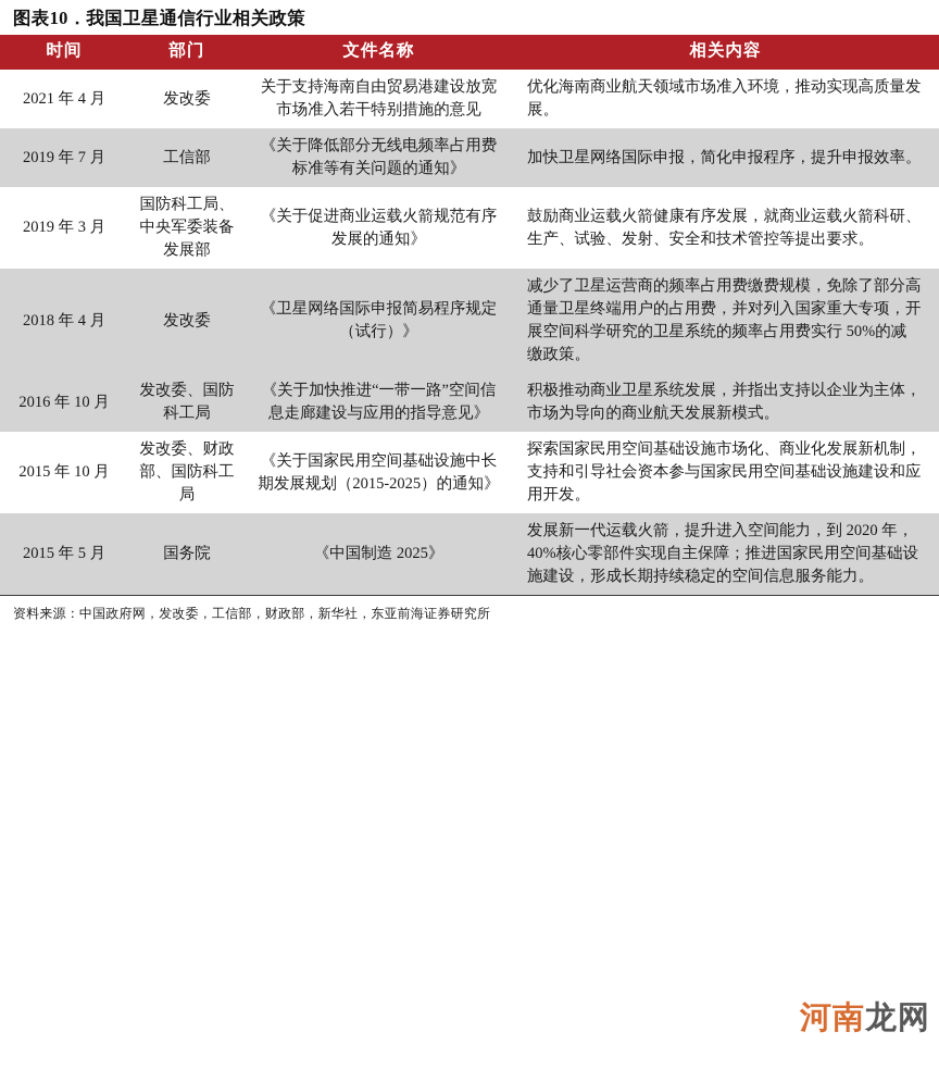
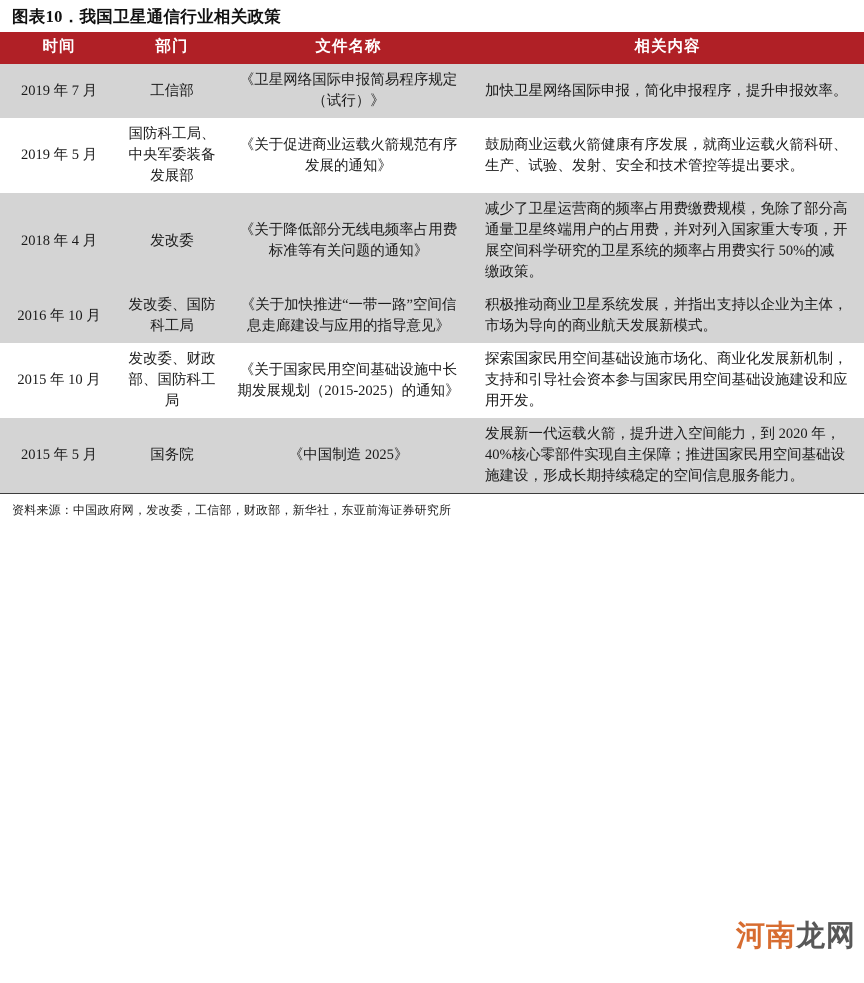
  图表10．我国卫星通信行业相关政策
  时间	部门	文件名称	相关内容
- 2021 年 4 月	发改委	关于支持海南自由贸易港建设放宽市场准入若干特别措施的意见	优化海南商业航天领域市场准入环境，推动实现高质量发展。
- 2019 年 7 月	工信部	《关于降低部分无线电频率占用费标准等有关问题的通知》	加快卫星网络国际申报，简化申报程序，提升申报效率。
+ 2019 年 7 月	工信部	《卫星网络国际申报简易程序规定（试行）》	加快卫星网络国际申报，简化申报程序，提升申报效率。
- 2019 年 3 月	国防科工局、中央军委装备发展部	《关于促进商业运载火箭规范有序发展的通知》	鼓励商业运载火箭健康有序发展，就商业运载火箭科研、生产、试验、发射、安全和技术管控等提出要求。
+ 2019 年 5 月	国防科工局、中央军委装备发展部	《关于促进商业运载火箭规范有序发展的通知》	鼓励商业运载火箭健康有序发展，就商业运载火箭科研、生产、试验、发射、安全和技术管控等提出要求。
- 2018 年 4 月	发改委	《卫星网络国际申报简易程序规定（试行）》	减少了卫星运营商的频率占用费缴费规模，免除了部分高通量卫星终端用户的占用费，并对列入国家重大专项，开展空间科学研究的卫星系统的频率占用费实行 50%的减缴政策。
+ 2018 年 4 月	发改委	《关于降低部分无线电频率占用费标准等有关问题的通知》	减少了卫星运营商的频率占用费缴费规模，免除了部分高通量卫星终端用户的占用费，并对列入国家重大专项，开展空间科学研究的卫星系统的频率占用费实行 50%的减缴政策。
  2016 年 10 月	发改委、国防科工局	《关于加快推进“一带一路”空间信息走廊建设与应用的指导意见》	积极推动商业卫星系统发展，并指出支持以企业为主体，市场为导向的商业航天发展新模式。
  2015 年 10 月	发改委、财政部、国防科工局	《关于国家民用空间基础设施中长期发展规划（2015-2025）的通知》	探索国家民用空间基础设施市场化、商业化发展新机制，支持和引导社会资本参与国家民用空间基础设施建设和应用开发。
  2015 年 5 月	国务院	《中国制造 2025》	发展新一代运载火箭，提升进入空间能力，到 2020 年，40%核心零部件实现自主保障；推进国家民用空间基础设施建设，形成长期持续稳定的空间信息服务能力。
  资料来源：中国政府网，发改委，工信部，财政部，新华社，东亚前海证券研究所
  河南龙网
